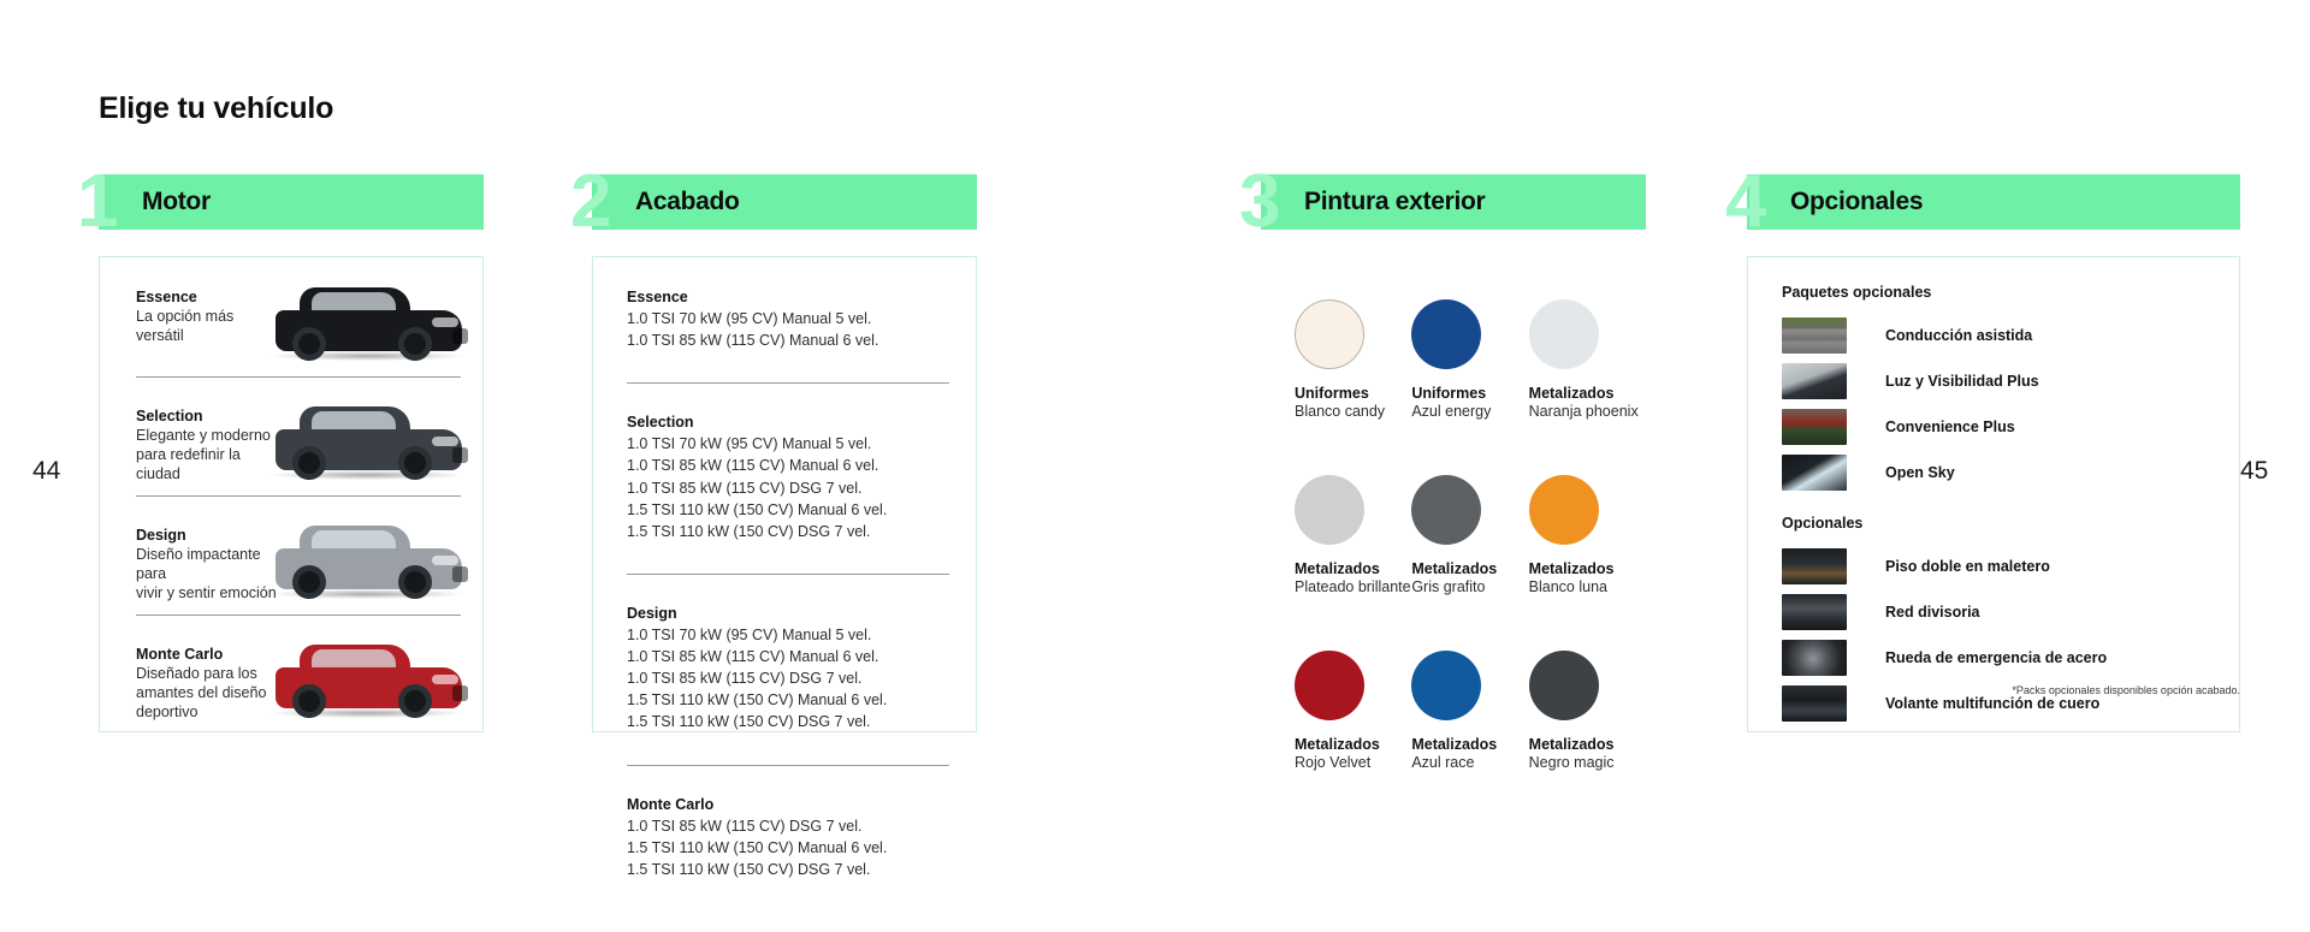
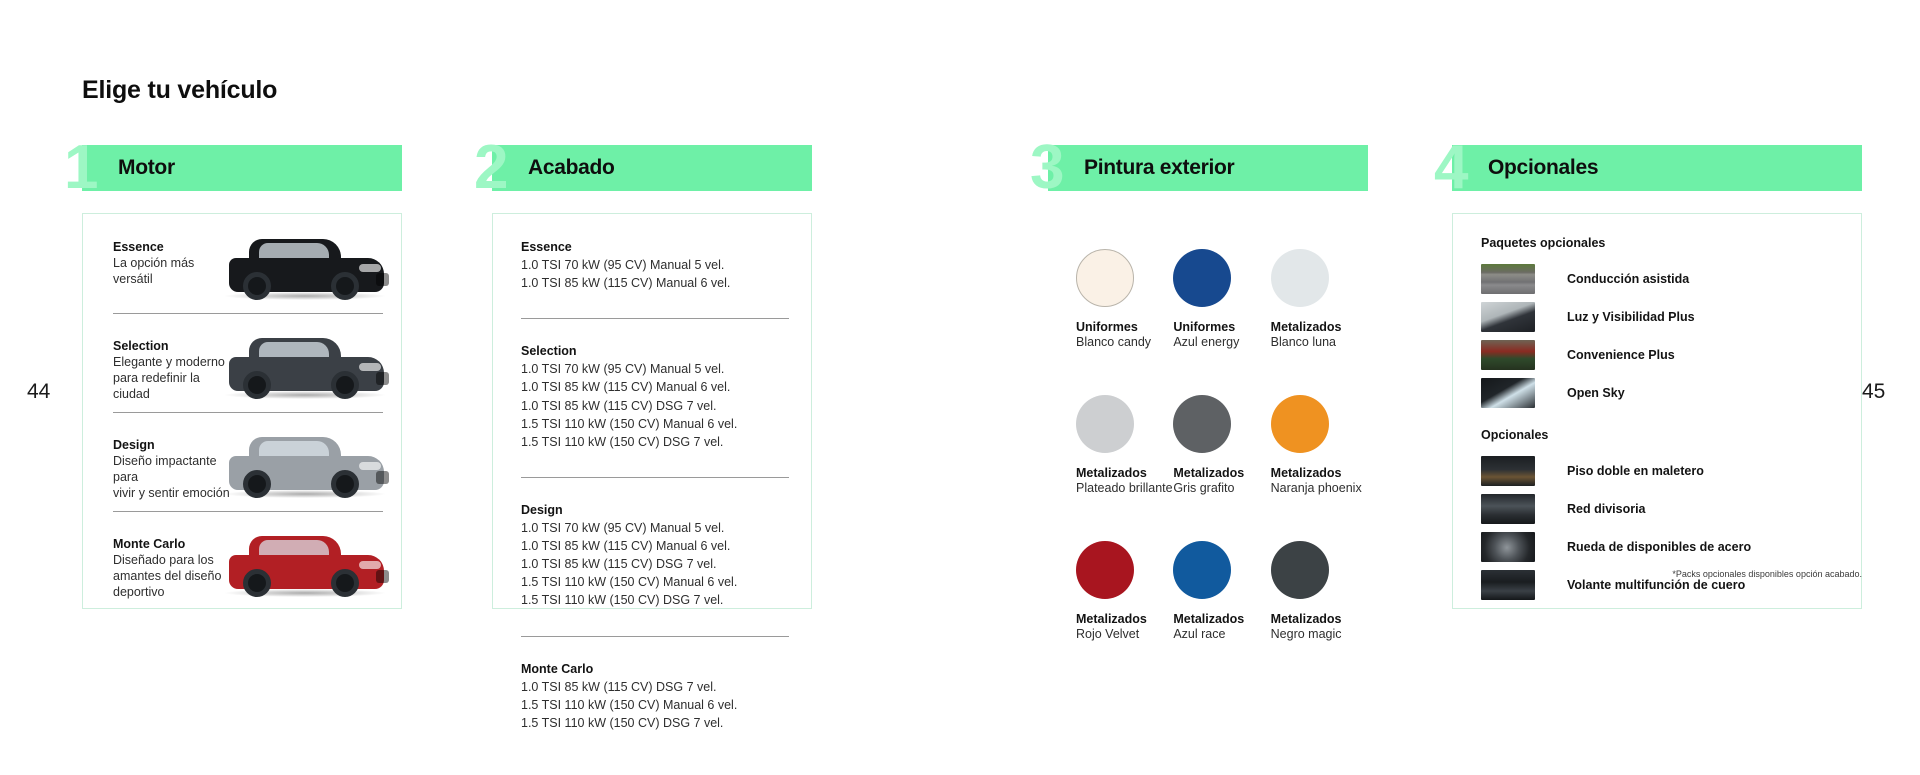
  Elige tu vehículo
  44
  45
  1
  Motor
  Essence
  La opción más versátil
  Selection
  Elegante y moderno
  para redefinir la ciudad
  Design
  Diseño impactante para
  vivir y sentir emoción
  Monte Carlo
  Diseñado para los
  amantes del diseño
  deportivo
  2
  Acabado
  Essence
  1.0 TSI 70 kW (95 CV) Manual 5 vel.
  1.0 TSI 85 kW (115 CV) Manual 6 vel.
  Selection
  1.0 TSI 70 kW (95 CV) Manual 5 vel.
  1.0 TSI 85 kW (115 CV) Manual 6 vel.
  1.0 TSI 85 kW (115 CV) DSG 7 vel.
  1.5 TSI 110 kW (150 CV) Manual 6 vel.
  1.5 TSI 110 kW (150 CV) DSG 7 vel.
  Design
  1.0 TSI 70 kW (95 CV) Manual 5 vel.
  1.0 TSI 85 kW (115 CV) Manual 6 vel.
  1.0 TSI 85 kW (115 CV) DSG 7 vel.
  1.5 TSI 110 kW (150 CV) Manual 6 vel.
  1.5 TSI 110 kW (150 CV) DSG 7 vel.
  Monte Carlo
  1.0 TSI 85 kW (115 CV) DSG 7 vel.
  1.5 TSI 110 kW (150 CV) Manual 6 vel.
  1.5 TSI 110 kW (150 CV) DSG 7 vel.
  3
  Pintura exterior
  Uniformes
  Blanco candy
  Uniformes
  Azul energy
  Metalizados
- Naranja phoenix
+ Blanco luna
  Metalizados
  Plateado brillante
  Metalizados
  Gris grafito
  Metalizados
- Blanco luna
+ Naranja phoenix
  Metalizados
  Rojo Velvet
  Metalizados
  Azul race
  Metalizados
  Negro magic
  4
  Opcionales
  Paquetes opcionales
  Conducción asistida
  Luz y Visibilidad Plus
  Convenience Plus
  Open Sky
  Opcionales
  Piso doble en maletero
  Red divisoria
- Rueda de emergencia de acero
+ Rueda de disponibles de acero
  Volante multifunción de cuero
  *Packs opcionales disponibles opción acabado.
